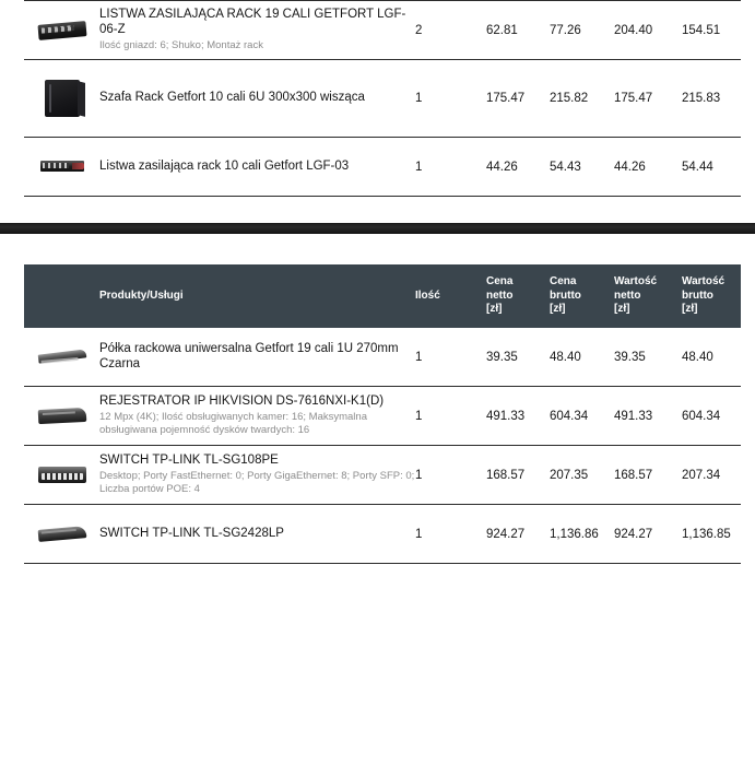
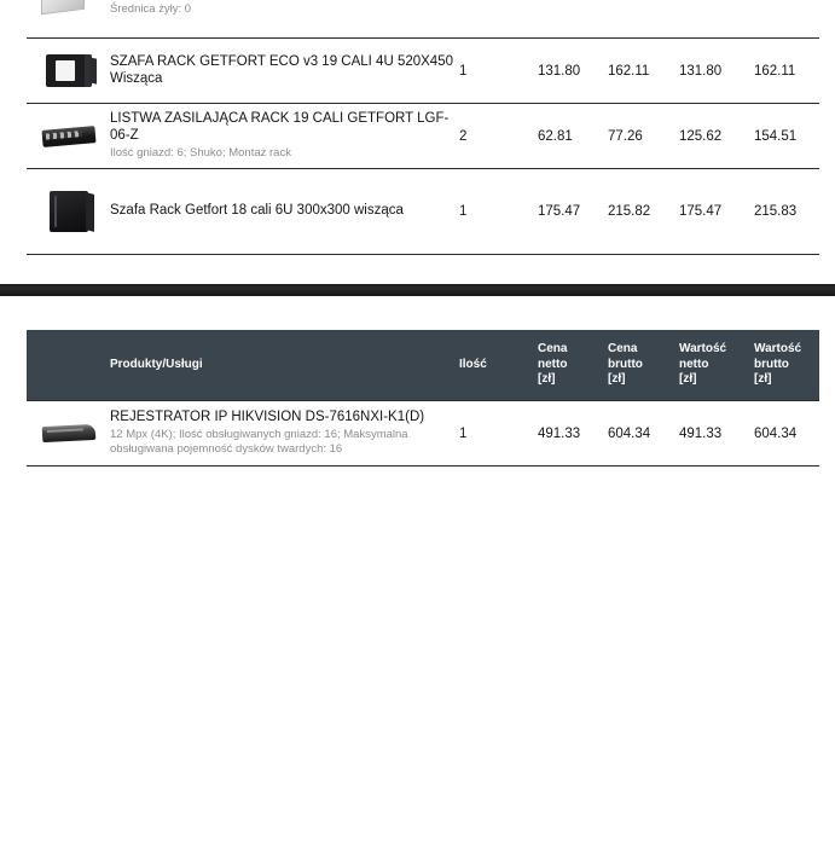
+ Średnica żyły: 0
+ 	SZAFA RACK GETFORT ECO v3 19 CALI 4U 520X450 Wisząca	1	131.80	162.11	131.80	162.11
- 	LISTWA ZASILAJĄCA RACK 19 CALI GETFORT LGF-06-Z Ilość gniazd: 6; Shuko; Montaż rack	2	62.81	77.26	204.40	154.51
+ 	LISTWA ZASILAJĄCA RACK 19 CALI GETFORT LGF-06-Z Ilość gniazd: 6; Shuko; Montaż rack	2	62.81	77.26	125.62	154.51
- 	Szafa Rack Getfort 10 cali 6U 300x300 wisząca	1	175.47	215.82	175.47	215.83
+ 	Szafa Rack Getfort 18 cali 6U 300x300 wisząca	1	175.47	215.82	175.47	215.83
- 	Listwa zasilająca rack 10 cali Getfort LGF-03	1	44.26	54.43	44.26	54.44
  	Produkty/Usługi	Ilość	Cena netto [zł]	Cena brutto [zł]	Wartość netto [zł]	Wartość brutto [zł]
- 	Półka rackowa uniwersalna Getfort 19 cali 1U 270mm Czarna	1	39.35	48.40	39.35	48.40
- 	REJESTRATOR IP HIKVISION DS-7616NXI-K1(D) 12 Mpx (4K); Ilość obsługiwanych kamer: 16; Maksymalna obsługiwana pojemność dysków twardych: 16	1	491.33	604.34	491.33	604.34
+ 	REJESTRATOR IP HIKVISION DS-7616NXI-K1(D) 12 Mpx (4K); Ilość obsługiwanych gniazd: 16; Maksymalna obsługiwana pojemność dysków twardych: 16	1	491.33	604.34	491.33	604.34
- 	SWITCH TP-LINK TL-SG108PE Desktop; Porty FastEthernet: 0; Porty GigaEthernet: 8; Porty SFP: 0; Liczba portów POE: 4	1	168.57	207.35	168.57	207.34
- 	SWITCH TP-LINK TL-SG2428LP	1	924.27	1,136.86	924.27	1,136.85
